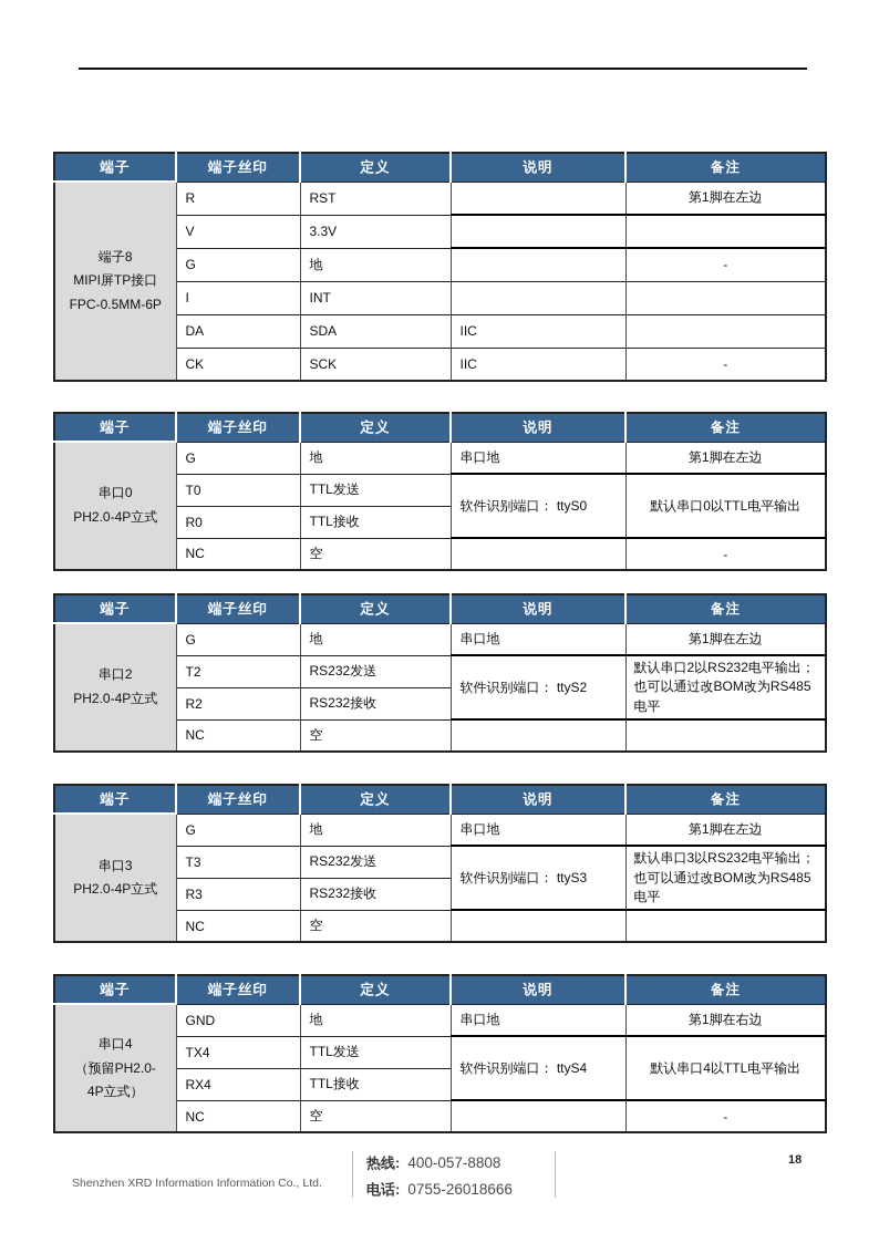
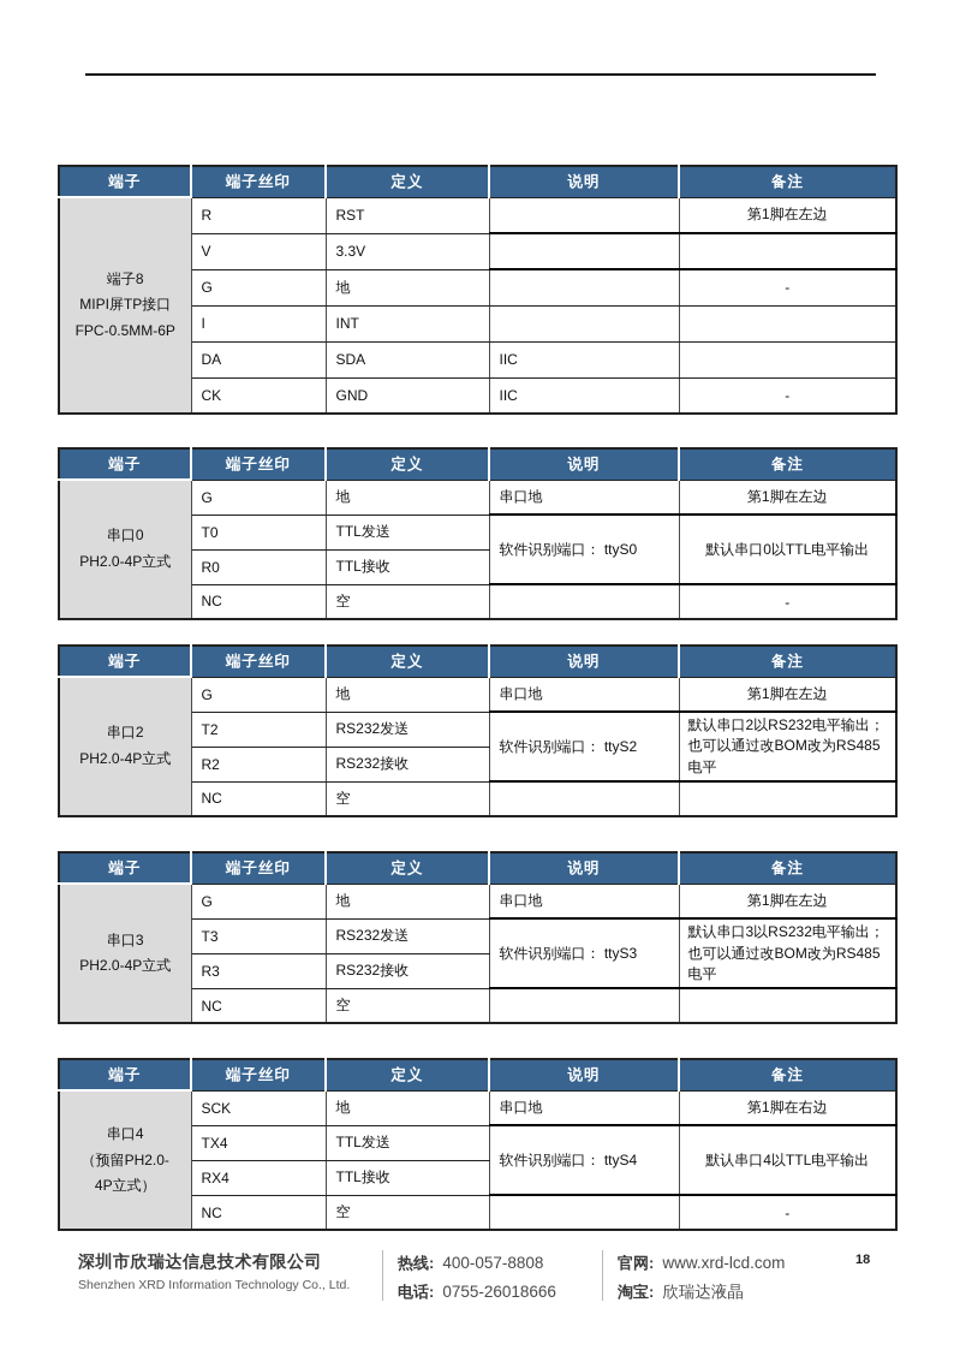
  端子	端子丝印	定义	说明	备注
  端子8MIPI屏TP接口FPC-0.5MM-6P	R	RST		第1脚在左边
  V	3.3V
  G	地		-
  I	INT
  DA	SDA	IIC
- CK	SCK	IIC	-
+ CK	GND	IIC	-
  端子	端子丝印	定义	说明	备注
  串口0PH2.0-4P立式	G	地	串口地	第1脚在左边
  T0	TTL发送	软件识别端口： ttyS0	默认串口0以TTL电平输出
  R0	TTL接收
  NC	空		-
  端子	端子丝印	定义	说明	备注
  串口2PH2.0-4P立式	G	地	串口地	第1脚在左边
  T2	RS232发送	软件识别端口： ttyS2	默认串口2以RS232电平输出；也可以通过改BOM改为RS485电平
  R2	RS232接收
  NC	空
  端子	端子丝印	定义	说明	备注
  串口3PH2.0-4P立式	G	地	串口地	第1脚在左边
  T3	RS232发送	软件识别端口： ttyS3	默认串口3以RS232电平输出；也可以通过改BOM改为RS485电平
  R3	RS232接收
  NC	空
  端子	端子丝印	定义	说明	备注
- 串口4（预留PH2.0-4P立式）	GND	地	串口地	第1脚在右边
+ 串口4（预留PH2.0-4P立式）	SCK	地	串口地	第1脚在右边
  TX4	TTL发送	软件识别端口： ttyS4	默认串口4以TTL电平输出
  RX4	TTL接收
  NC	空		-
+ 深圳市欣瑞达信息技术有限公司
- Shenzhen XRD Information Information Co., Ltd.
+ Shenzhen XRD Information Technology Co., Ltd.
  热线: 400-057-8808
  电话: 0755-26018666
+ 官网: www.xrd-lcd.com
+ 淘宝: 欣瑞达液晶
  18
